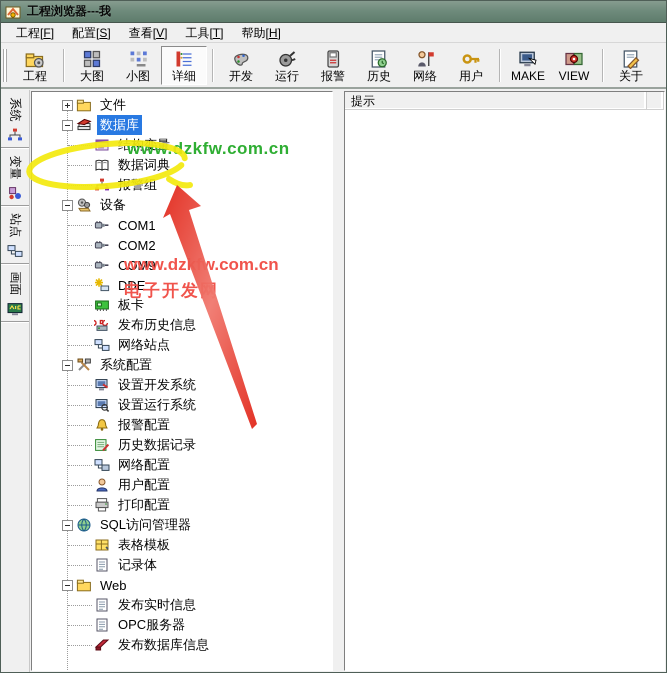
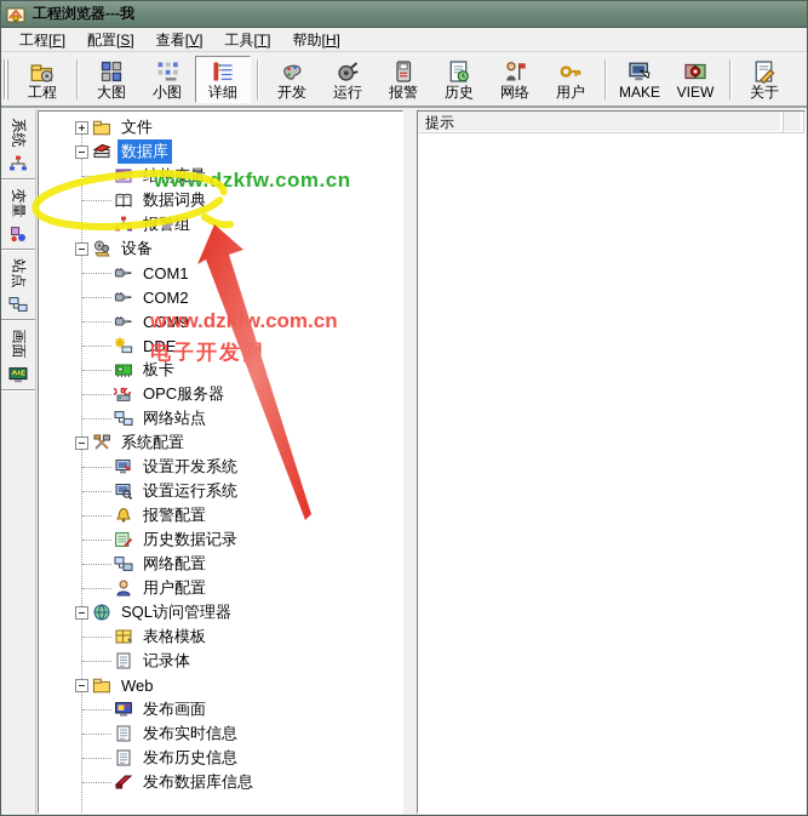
  工程浏览器---我
  工程[F]
  配置[S]
  查看[V]
  工具[T]
  帮助[H]
  工程
  大图
  小图
  详细
  开发
  运行
  报警
  历史
  网络
  用户
  MAKE
  VIEW
  关于
  文件
  数据库
  数据词典
  设备
  COM1
  COM2
  COM9
  DDE
  板卡
- 发布历史信息
+ OPC服务器
  网络站点
  系统配置
  设置开发系统
  设置运行系统
  报警配置
  历史数据记录
  网络配置
  用户配置
- 打印配置
  SQL访问管理器
  表格模板
  记录体
  Web
+ 发布画面
  发布实时信息
- OPC服务器
+ 发布历史信息
  发布数据库信息
  提示
  wwzkfw.com.cn
  www.dzw.com.cn
  电子开发
